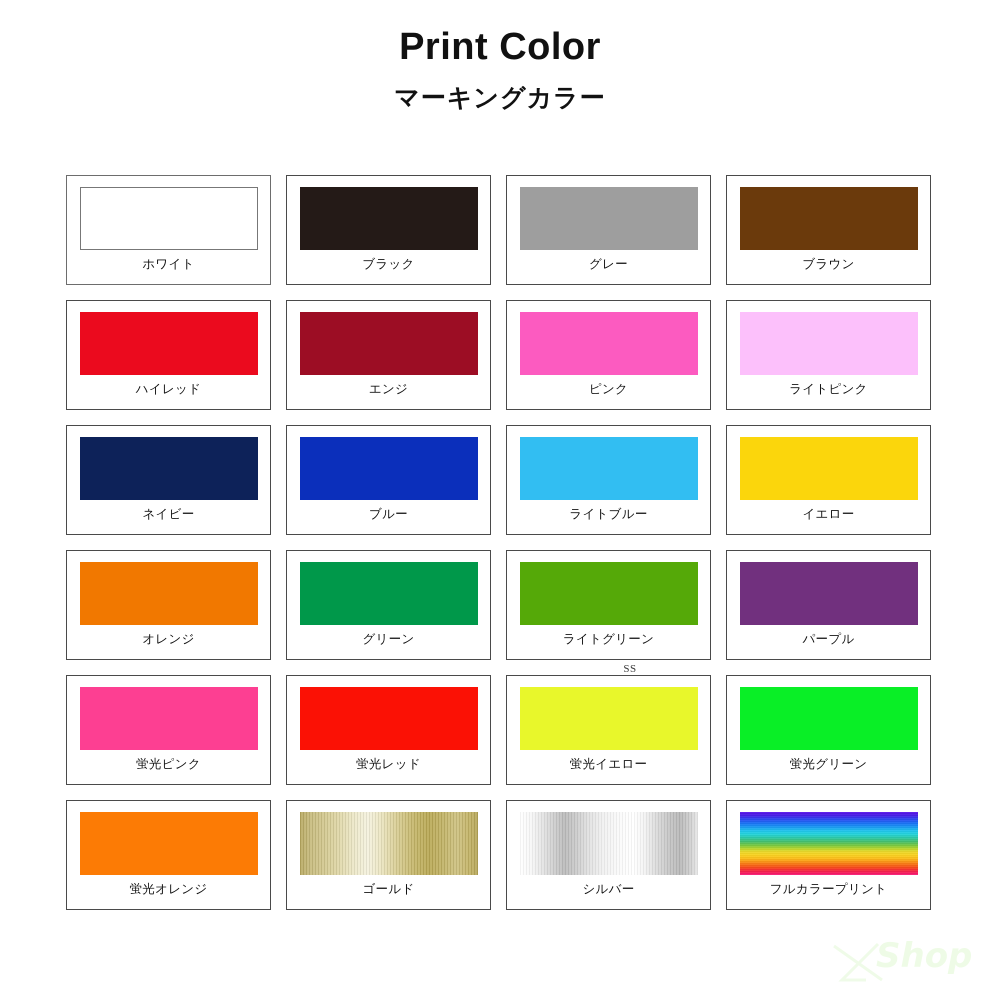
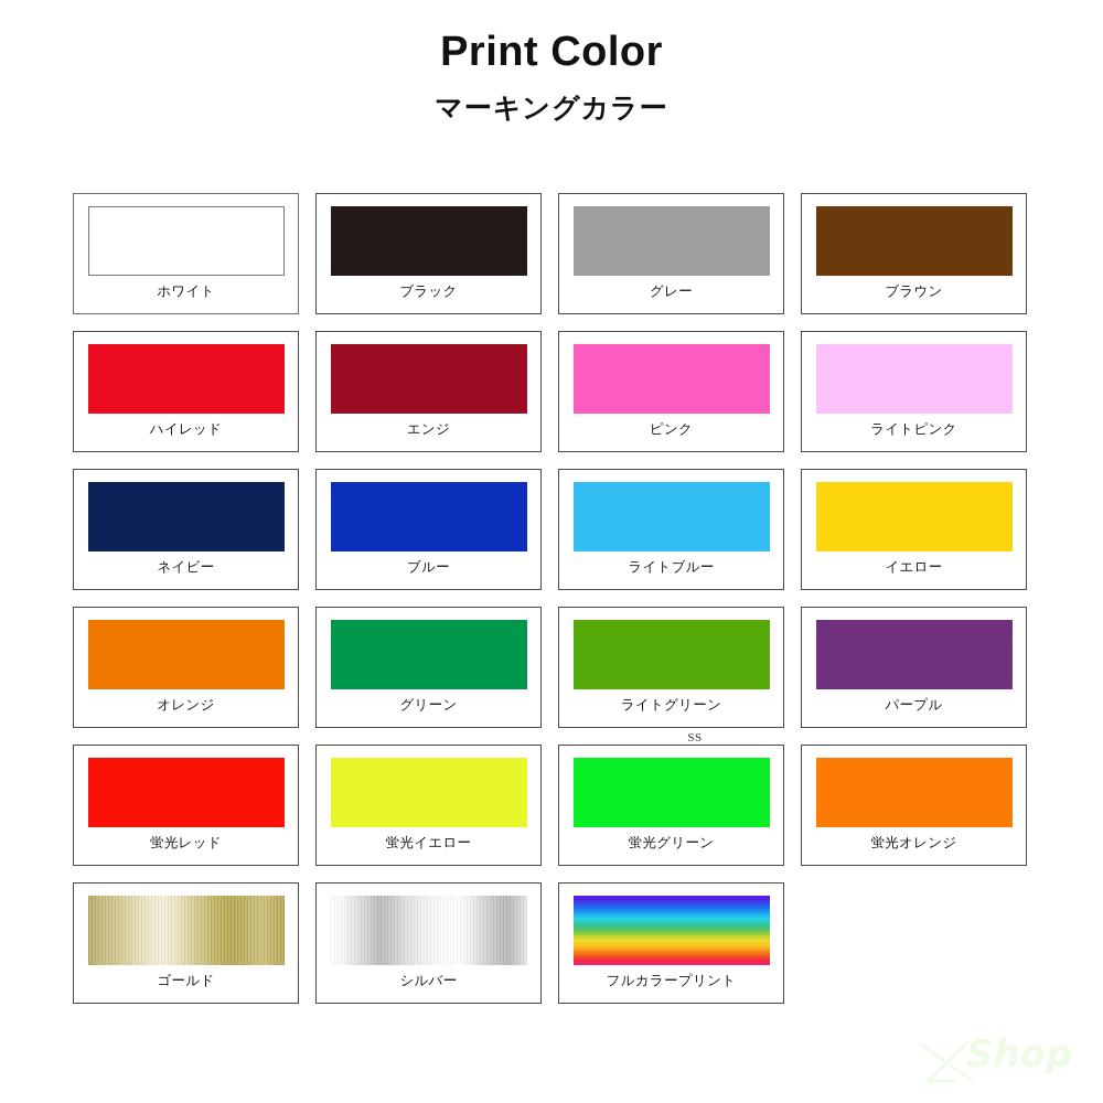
  Print Color
  マーキングカラー
  ホワイト
  ブラック
  グレー
  ブラウン
  ハイレッド
  エンジ
  ピンク
  ライトピンク
  ネイビー
  ブルー
  ライトブルー
  イエロー
  オレンジ
  グリーン
  ライトグリーン
  パープル
- 蛍光ピンク
  蛍光レッド
  蛍光イエロー
  蛍光グリーン
  蛍光オレンジ
  ゴールド
  シルバー
  フルカラープリント
  SS
  Shop
